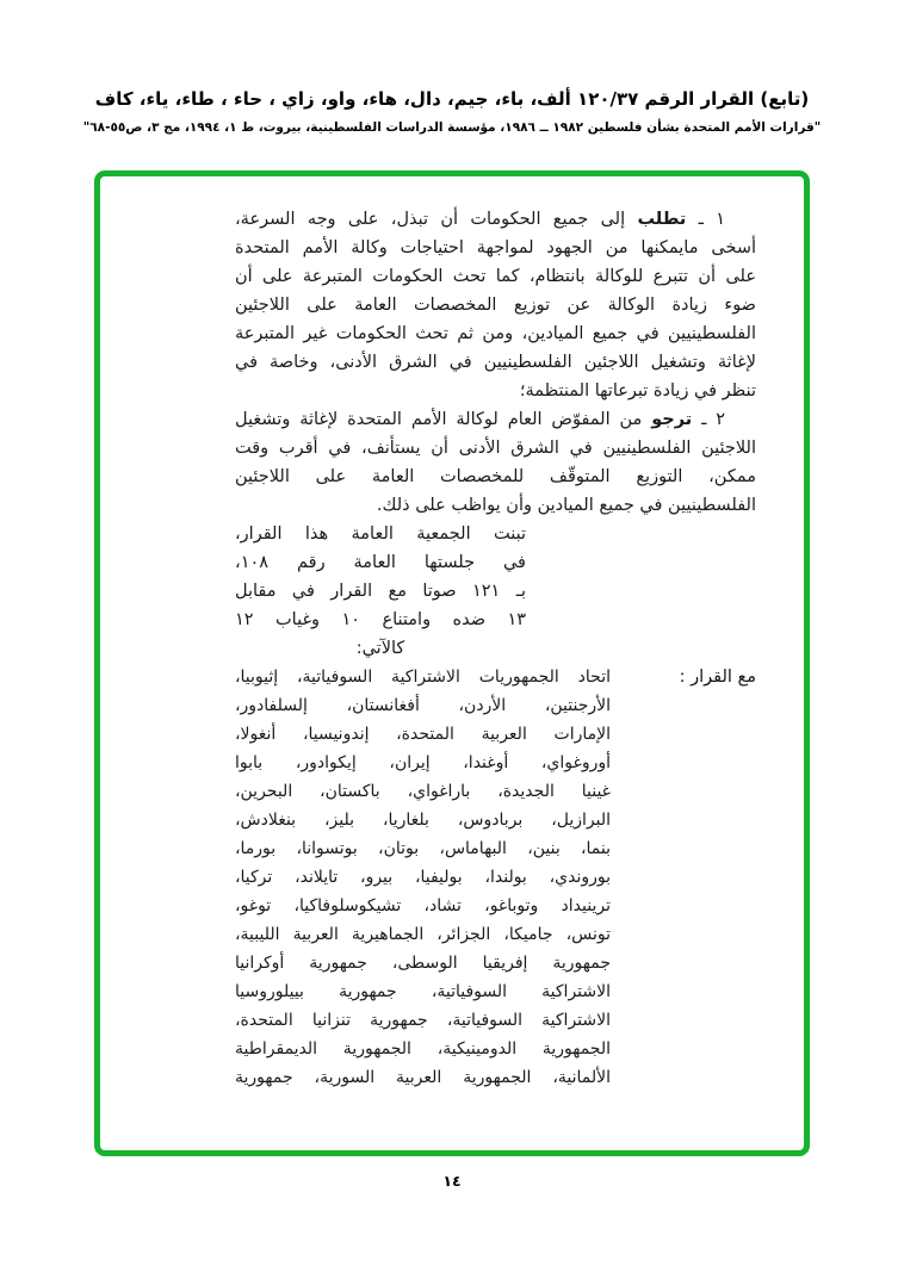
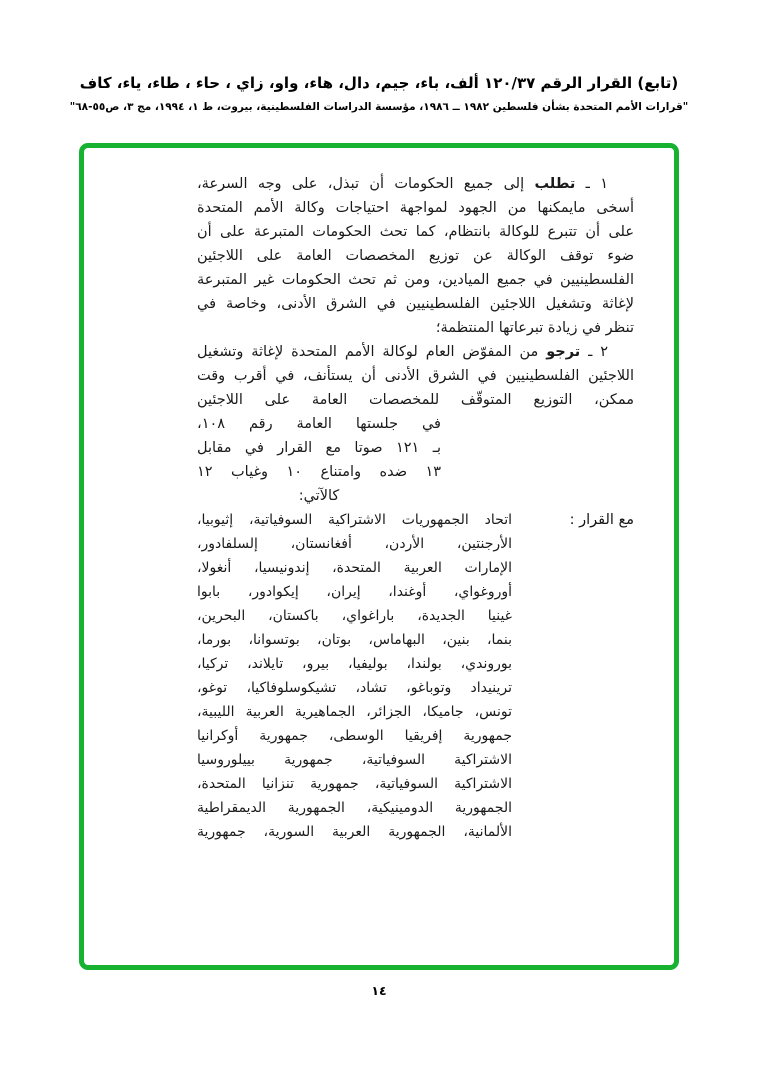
  (تابع) القرار الرقم ١٢٠/٣٧ ألف، باء، جيم، دال، هاء، واو، زاي ، حاء ، طاء، ياء، كاف
  "قرارات الأمم المتحدة بشأن فلسطين ١٩٨٢ ــ ١٩٨٦، مؤسسة الدراسات الفلسطينية، بيروت، ط ١، ١٩٩٤، مج ٣، ص٥٥-٦٨"
  ١ ـ تطلب إلى جميع الحكومات أن تبذل، على وجه السرعة،
  أسخى مايمكنها من الجهود لمواجهة احتياجات وكالة الأمم المتحدة
  على أن تتبرع للوكالة بانتظام، كما تحث الحكومات المتبرعة على أن
- ضوء زيادة الوكالة عن توزيع المخصصات العامة على اللاجئين
+ ضوء توقف الوكالة عن توزيع المخصصات العامة على اللاجئين
  الفلسطينيين في جميع الميادين، ومن ثم تحث الحكومات غير المتبرعة
  لإغاثة وتشغيل اللاجئين الفلسطينيين في الشرق الأدنى، وخاصة في
  تنظر في زيادة تبرعاتها المنتظمة؛
  ٢ ـ ترجو من المفوّض العام لوكالة الأمم المتحدة لإغاثة وتشغيل
  اللاجئين الفلسطينيين في الشرق الأدنى أن يستأنف، في أقرب وقت
  ممكن، التوزيع المتوقّف للمخصصات العامة على اللاجئين
- الفلسطينيين في جميع الميادين وأن يواظب على ذلك.
- تبنت الجمعية العامة هذا القرار،
  في جلستها العامة رقم ١٠٨،
  بـ ١٢١ صوتا مع القرار في مقابل
  ١٣ ضده وامتناع ١٠ وغياب ١٢
  كالآتي:
  مع القرار :
  اتحاد الجمهوريات الاشتراكية السوفياتية، إثيوبيا،
  الأرجنتين، الأردن، أفغانستان، إلسلفادور،
  الإمارات العربية المتحدة، إندونيسيا، أنغولا،
  أوروغواي، أوغندا، إيران، إيكوادور، بابوا
  غينيا الجديدة، باراغواي، باكستان، البحرين،
- البرازيل، بربادوس، بلغاريا، بليز، بنغلادش،
  بنما، بنين، البهاماس، بوتان، بوتسوانا، بورما،
  بوروندي، بولندا، بوليفيا، بيرو، تايلاند، تركيا،
  ترينيداد وتوباغو، تشاد، تشيكوسلوفاكيا، توغو،
  تونس، جاميكا، الجزائر، الجماهيرية العربية الليبية،
  جمهورية إفريقيا الوسطى، جمهورية أوكرانيا
  الاشتراكية السوفياتية، جمهورية بييلوروسيا
  الاشتراكية السوفياتية، جمهورية تنزانيا المتحدة،
  الجمهورية الدومينيكية، الجمهورية الديمقراطية
  الألمانية، الجمهورية العربية السورية، جمهورية
  ١٤
